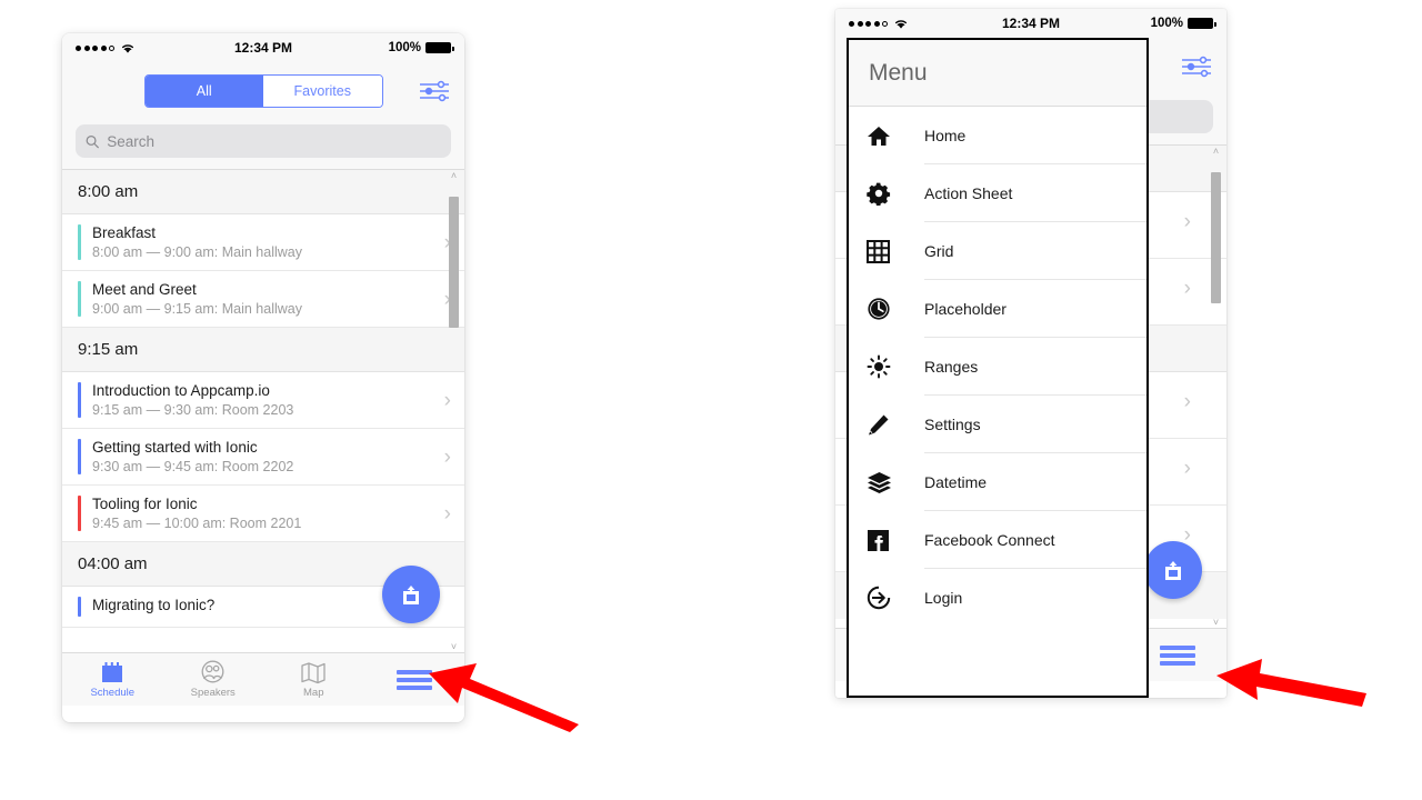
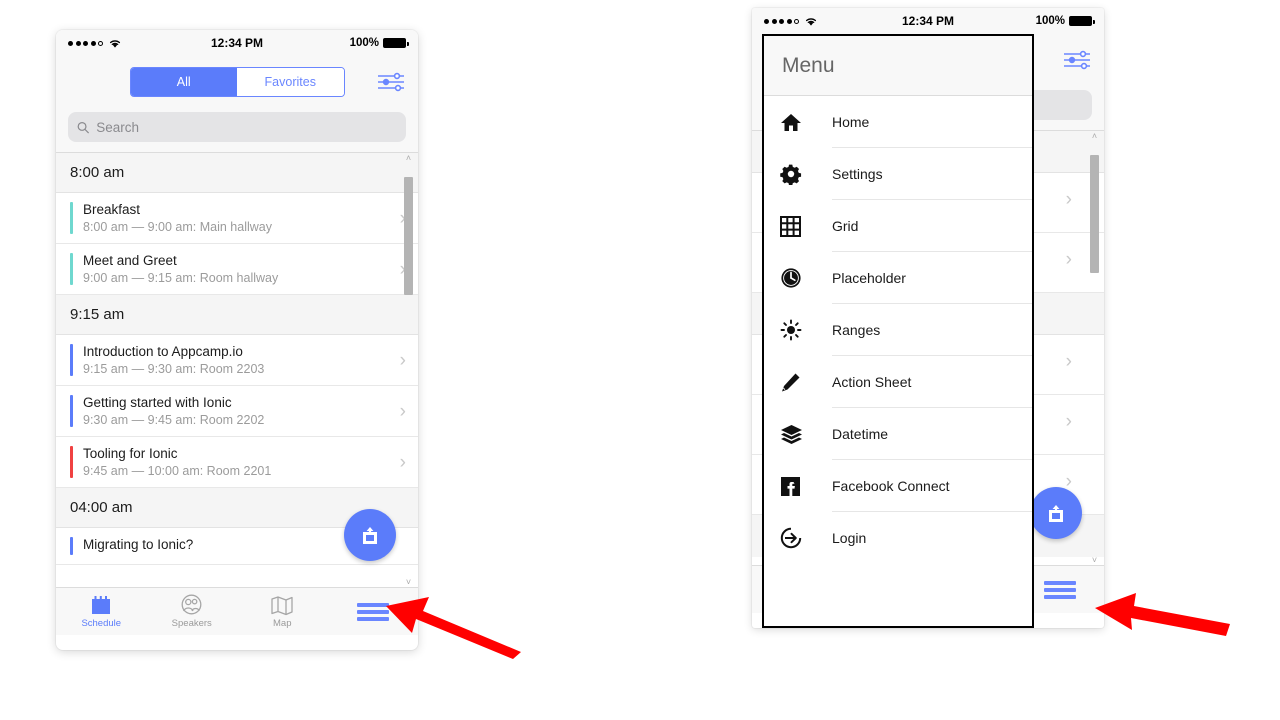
  12:34 PM
  100%
  All
  Favorites
  Search
  8:00 am
  Breakfast
  8:00 am — 9:00 am: Main hallway
  ›
  Meet and Greet
- 9:00 am — 9:15 am: Main hallway
+ 9:00 am — 9:15 am: Room hallway
  ›
  9:15 am
  Introduction to Appcamp.io
  9:15 am — 9:30 am: Room 2203
  ›
  Getting started with Ionic
  9:30 am — 9:45 am: Room 2202
  ›
  Tooling for Ionic
  9:45 am — 10:00 am: Room 2201
  ›
  04:00 am
  Migrating to Ionic?
  ˄
  ˅
  Schedule
  Speakers
  Map
  12:34 PM
  100%
  ›
  ›
  ›
  ›
  ›
  ˄
  ˅
  Menu
  Home
- Action Sheet
+ Settings
  Grid
  Placeholder
  Ranges
- Settings
+ Action Sheet
  Datetime
  Facebook Connect
  Login
